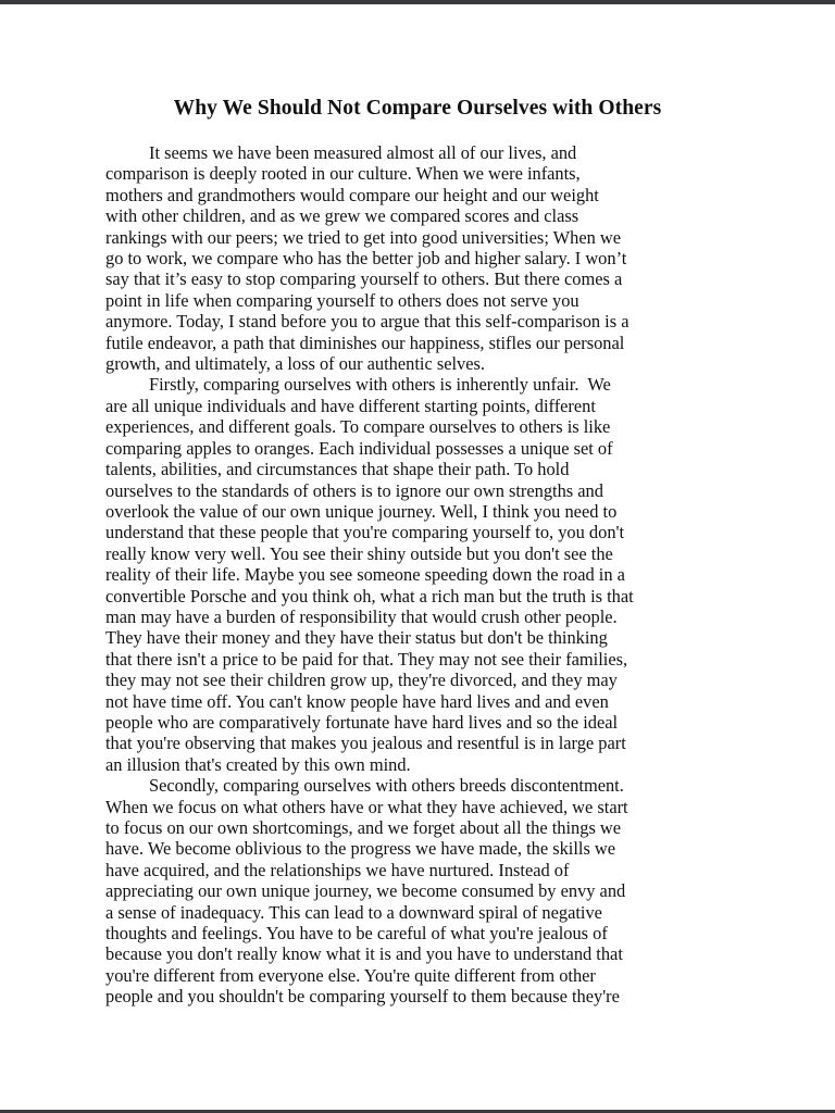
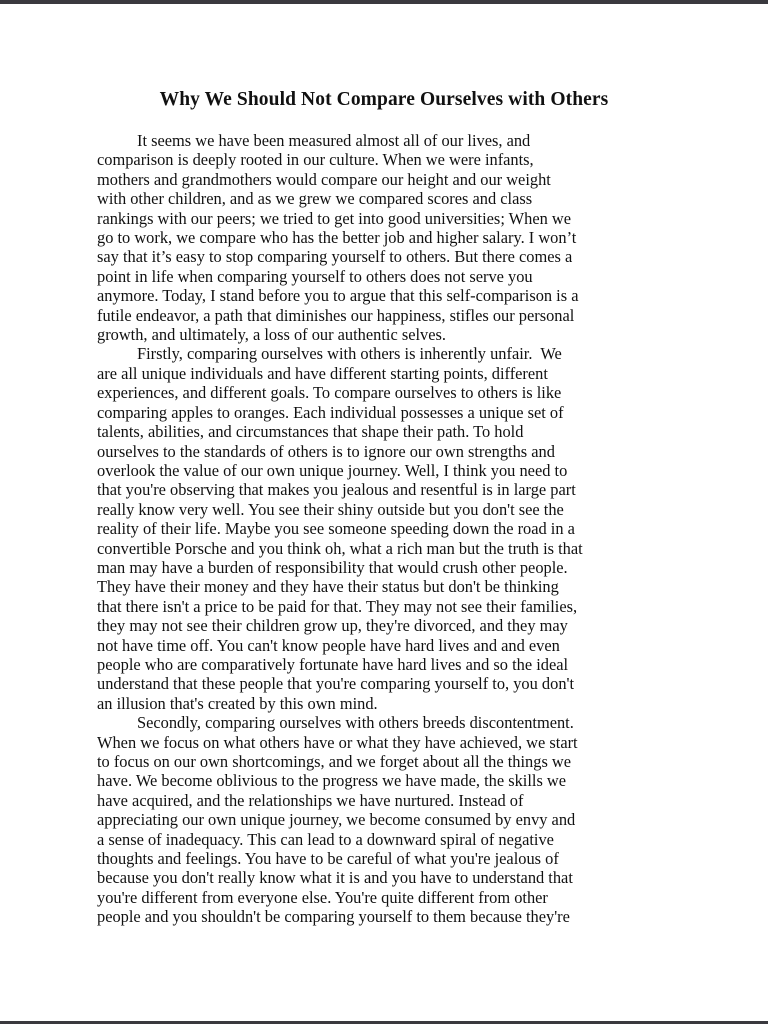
  Why We Should Not Compare Ourselves with Others
  It seems we have been measured almost all of our lives, and
  comparison is deeply rooted in our culture. When we were infants,
  mothers and grandmothers would compare our height and our weight
  with other children, and as we grew we compared scores and class
  rankings with our peers; we tried to get into good universities; When we
  go to work, we compare who has the better job and higher salary. I won’t
  say that it’s easy to stop comparing yourself to others. But there comes a
  point in life when comparing yourself to others does not serve you
  anymore. Today, I stand before you to argue that this self-comparison is a
  futile endeavor, a path that diminishes our happiness, stifles our personal
  growth, and ultimately, a loss of our authentic selves.
  Firstly, comparing ourselves with others is inherently unfair. We
  are all unique individuals and have different starting points, different
  experiences, and different goals. To compare ourselves to others is like
  comparing apples to oranges. Each individual possesses a unique set of
  talents, abilities, and circumstances that shape their path. To hold
  ourselves to the standards of others is to ignore our own strengths and
  overlook the value of our own unique journey. Well, I think you need to
- understand that these people that you're comparing yourself to, you don't
+ that you're observing that makes you jealous and resentful is in large part
  really know very well. You see their shiny outside but you don't see the
  reality of their life. Maybe you see someone speeding down the road in a
  convertible Porsche and you think oh, what a rich man but the truth is that
  man may have a burden of responsibility that would crush other people.
  They have their money and they have their status but don't be thinking
  that there isn't a price to be paid for that. They may not see their families,
  they may not see their children grow up, they're divorced, and they may
  not have time off. You can't know people have hard lives and and even
  people who are comparatively fortunate have hard lives and so the ideal
- that you're observing that makes you jealous and resentful is in large part
+ understand that these people that you're comparing yourself to, you don't
  an illusion that's created by this own mind.
  Secondly, comparing ourselves with others breeds discontentment.
  When we focus on what others have or what they have achieved, we start
  to focus on our own shortcomings, and we forget about all the things we
  have. We become oblivious to the progress we have made, the skills we
  have acquired, and the relationships we have nurtured. Instead of
  appreciating our own unique journey, we become consumed by envy and
  a sense of inadequacy. This can lead to a downward spiral of negative
  thoughts and feelings. You have to be careful of what you're jealous of
  because you don't really know what it is and you have to understand that
  you're different from everyone else. You're quite different from other
  people and you shouldn't be comparing yourself to them because they're
